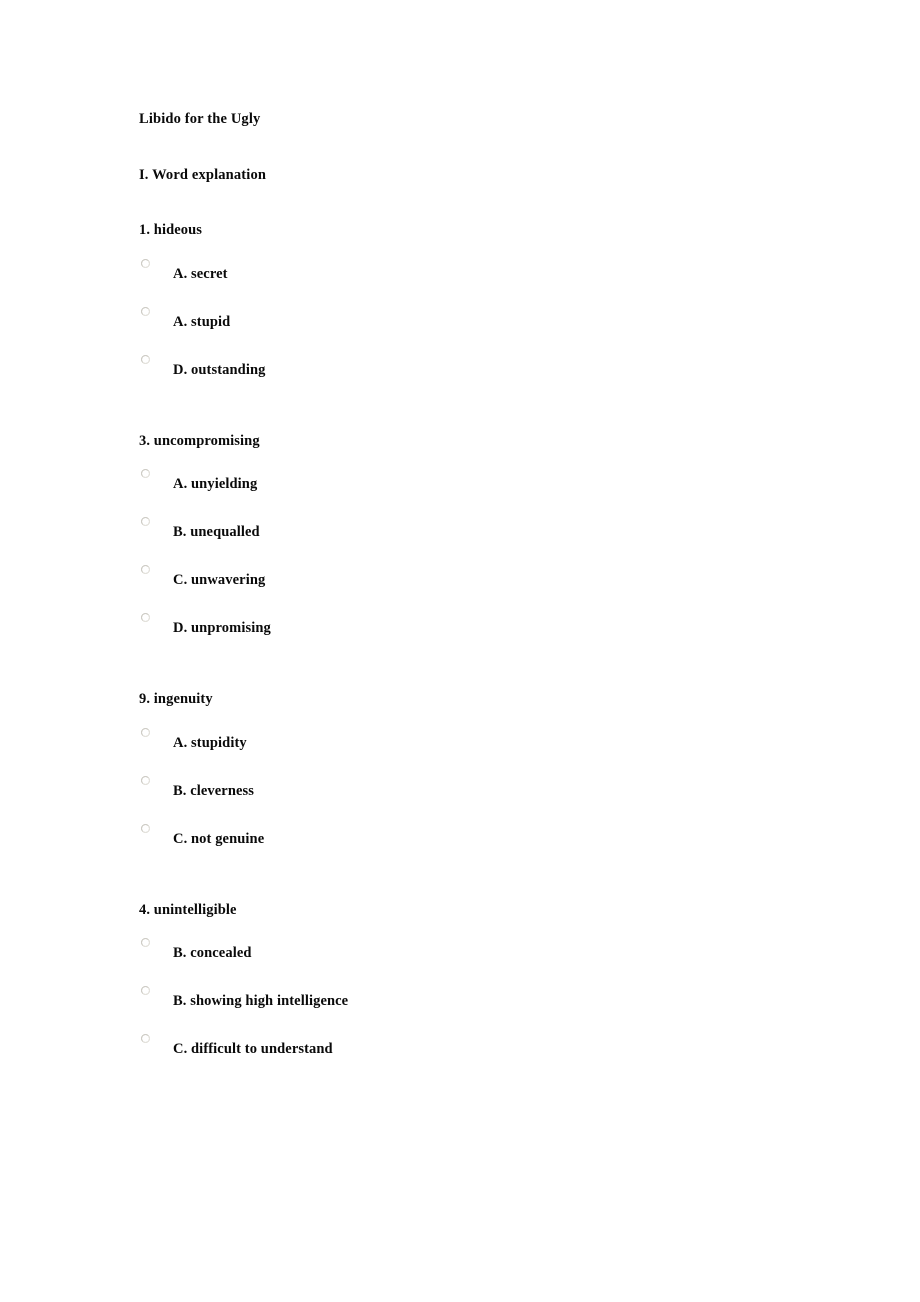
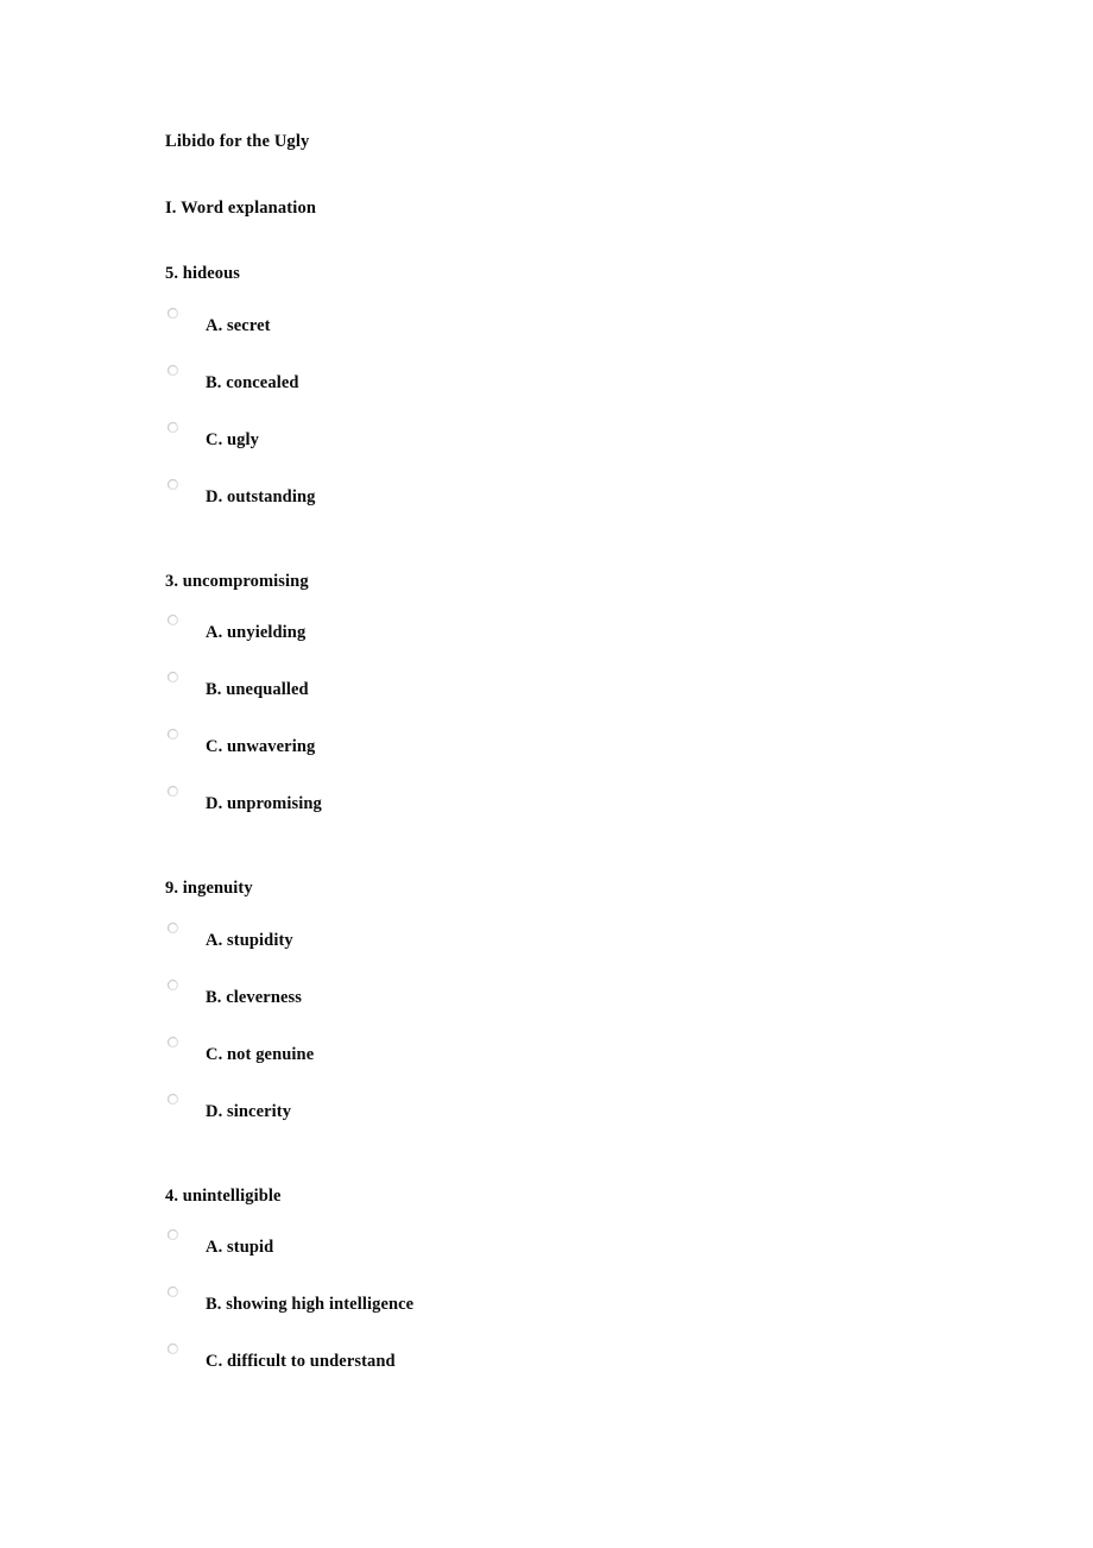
  Libido for the Ugly
  I. Word explanation
- 1. hideous
+ 5. hideous
  A. secret
- A. stupid
+ B. concealed
+ C. ugly
  D. outstanding
  3. uncompromising
  A. unyielding
  B. unequalled
  C. unwavering
  D. unpromising
  9. ingenuity
  A. stupidity
  B. cleverness
  C. not genuine
+ D. sincerity
  4. unintelligible
- B. concealed
+ A. stupid
  B. showing high intelligence
  C. difficult to understand
